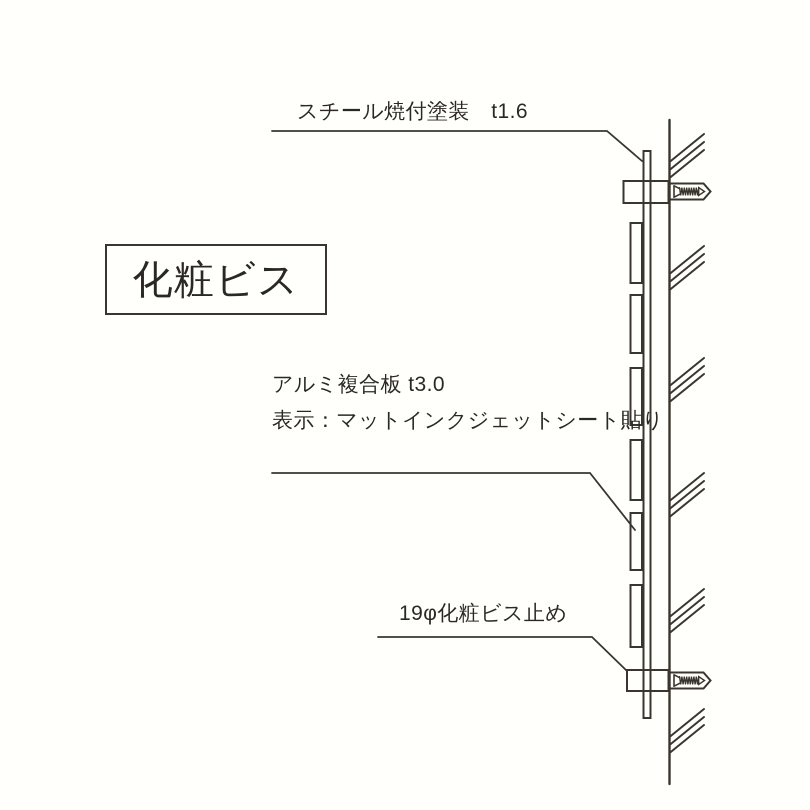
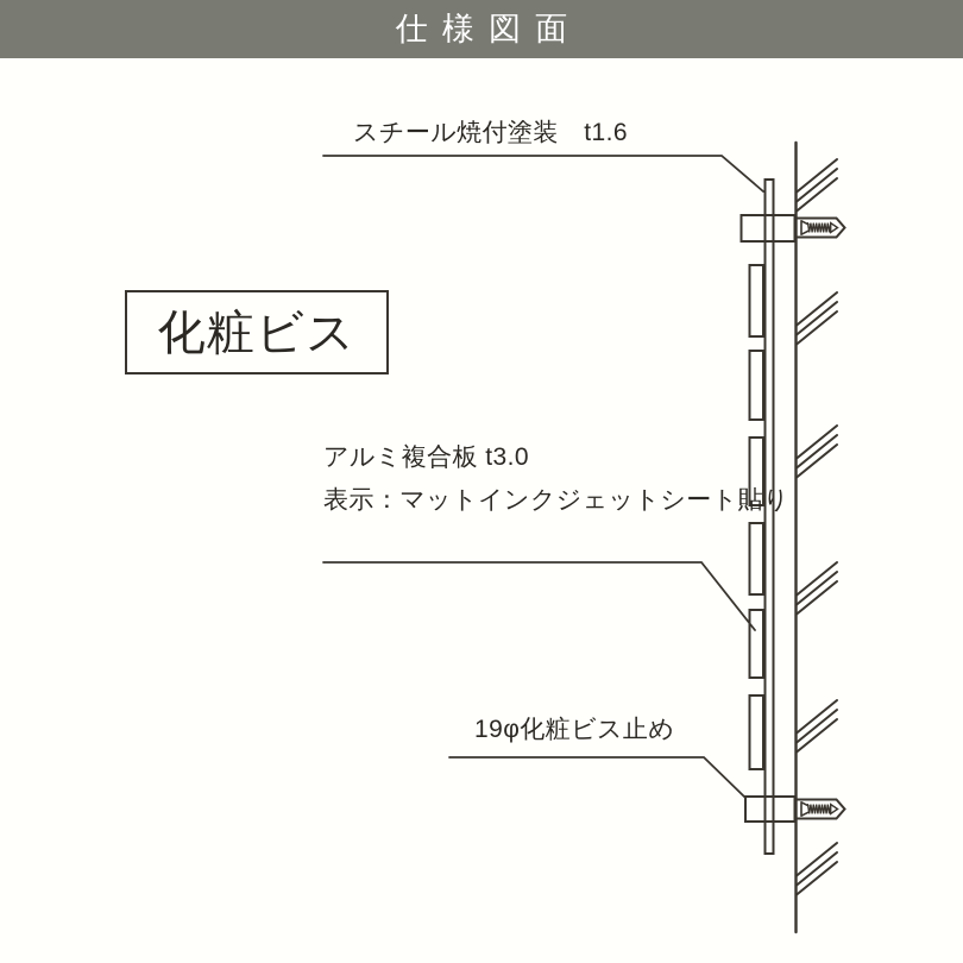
+ 仕様図面
  スチール焼付塗装 t1.6
  化粧ビス
  アルミ複合板 t3.0
  表示：マットインクジェットシート貼り
  19φ化粧ビス止め
